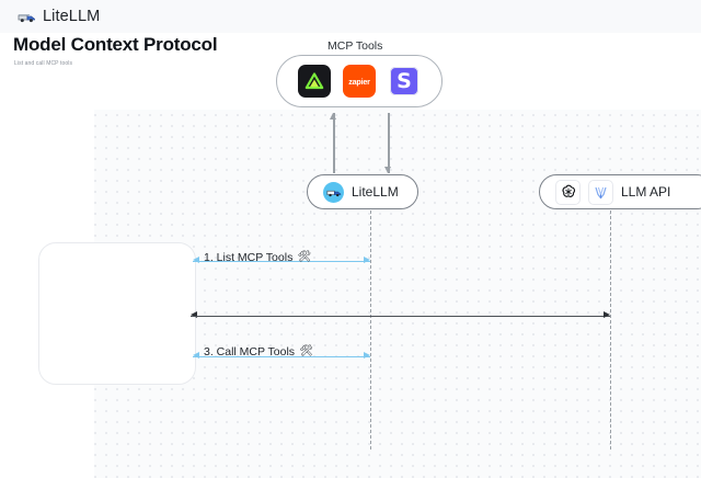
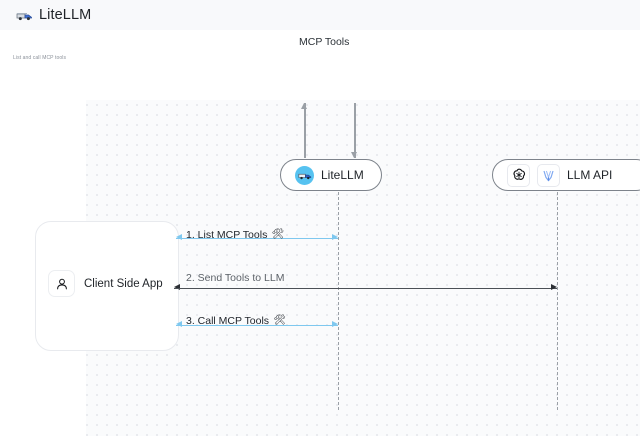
  LiteLLM
- Model Context Protocol
  MCP Tools
- zapier
- S
  LiteLLM
  LLM API
+ Client Side App
  1. List MCP Tools
  🛠
+ 2. Send Tools to LLM
  3. Call MCP Tools
  🛠
